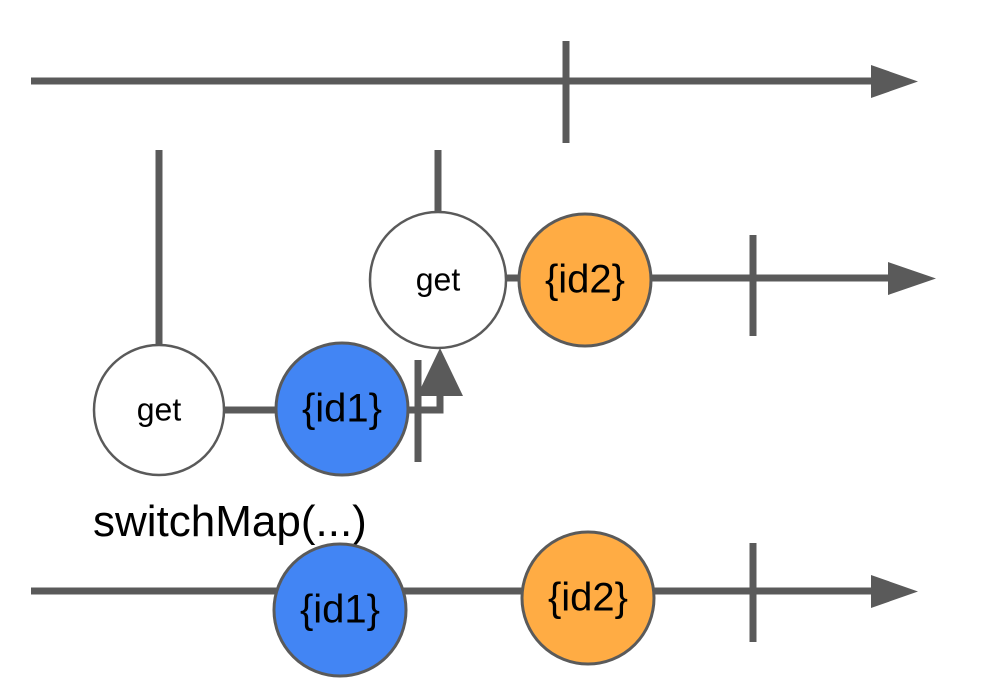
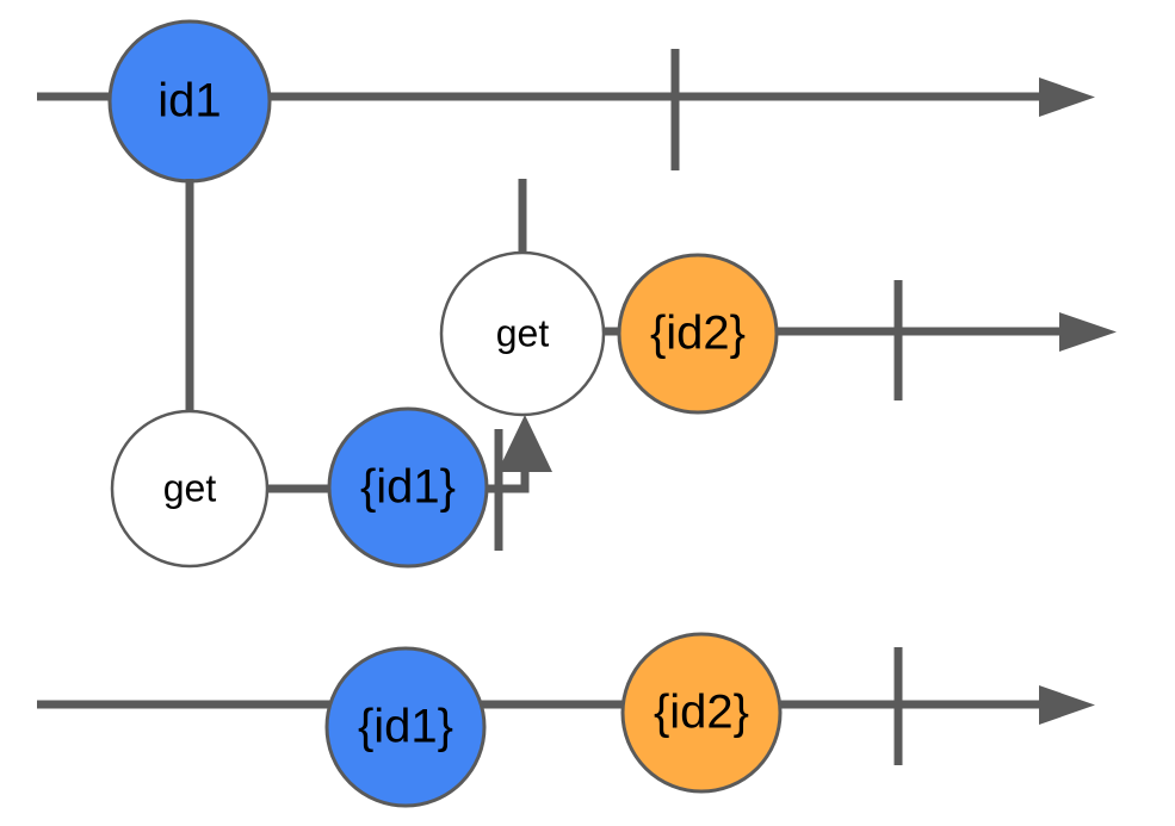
+ id1
  get
  {id2}
  get
  {id1}
- switchMap(...)
  {id1}
  {id2}
